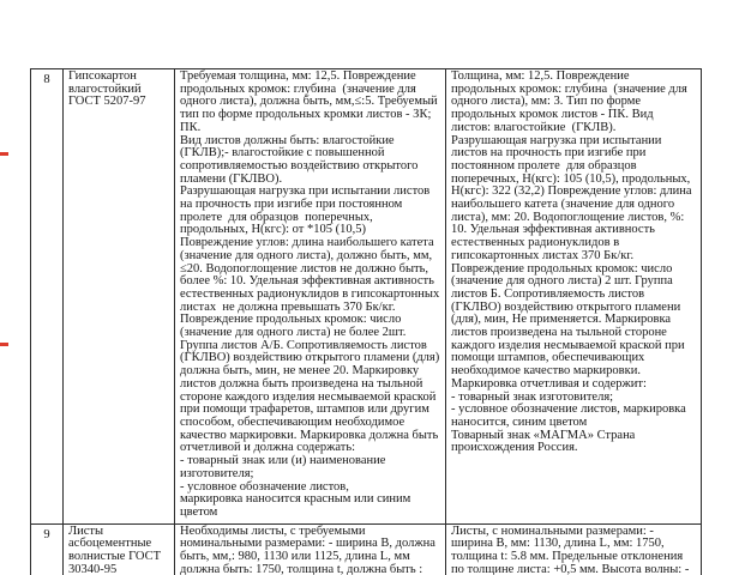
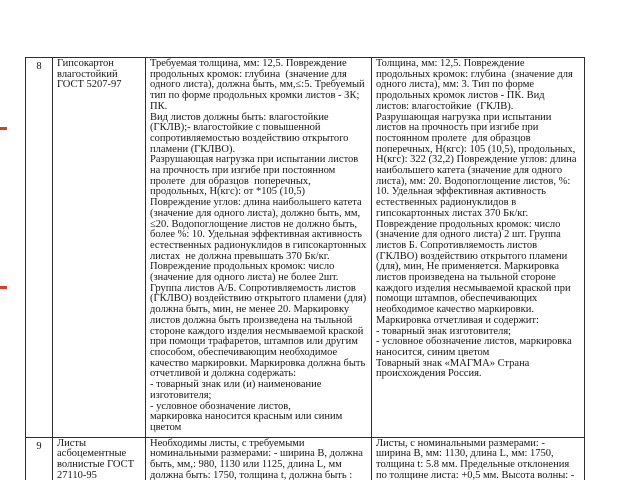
  8	Гипсокартон влагостойкий ГОСТ 5207-97	Требуемая толщина, мм: 12,5. Повреждение продольных кромок: глубина (значение для одного листа), должна быть, мм,≤:5. Требуемый тип по форме продольных кромки листов - ЗК; ПК. Вид листов должны быть: влагостойкие (ГКЛВ);- влагостойкие с повышенной сопротивляемостью воздействию открытого пламени (ГКЛВО). Разрушающая нагрузка при испытании листов на прочность при изгибе при постоянном пролете для образцов поперечных, продольных, Н(кгс): от *105 (10,5) Повреждение углов: длина наибольшего катета (значение для одного листа), должно быть, мм, ≤20. Водопоглощение листов не должно быть, более %: 10. Удельная эффективная активность естественных радионуклидов в гипсокартонных листах не должна превышать 370 Бк/кг. Повреждение продольных кромок: число (значение для одного листа) не более 2шт. Группа листов А/Б. Сопротивляемость листов (ГКЛВО) воздействию открытого пламени (для) должна быть, мин, не менее 20. Маркировку листов должна быть произведена на тыльной стороне каждого изделия несмываемой краской при помощи трафаретов, штампов или другим способом, обеспечивающим необходимое качество маркировки. Маркировка должна быть отчетливой и должна содержать: - товарный знак или (и) наименование изготовителя; - условное обозначение листов, маркировка наносится красным или синим цветом	Толщина, мм: 12,5. Повреждение продольных кромок: глубина (значение для одного листа), мм: 3. Тип по форме продольных кромок листов - ПК. Вид листов: влагостойкие (ГКЛВ). Разрушающая нагрузка при испытании листов на прочность при изгибе при постоянном пролете для образцов поперечных, Н(кгс): 105 (10,5), продольных, Н(кгс): 322 (32,2) Повреждение углов: длина наибольшего катета (значение для одного листа), мм: 20. Водопоглощение листов, %: 10. Удельная эффективная активность естественных радионуклидов в гипсокартонных листах 370 Бк/кг. Повреждение продольных кромок: число (значение для одного листа) 2 шт. Группа листов Б. Сопротивляемость листов (ГКЛВО) воздействию открытого пламени (для), мин, Не применяется. Маркировка листов произведена на тыльной стороне каждого изделия несмываемой краской при помощи штампов, обеспечивающих необходимое качество маркировки. Маркировка отчетливая и содержит: - товарный знак изготовителя; - условное обозначение листов, маркировка наносится, синим цветом Товарный знак «МАГМА» Страна происхождения Россия.
- 9	Листы асбоцементные волнистые ГОСТ 30340-95	Необходимы листы, с требуемыми номинальными размерами: - ширина В, должна быть, мм,: 980, 1130 или 1125, длина L, мм должна быть: 1750, толщина t, должна быть :	Листы, с номинальными размерами: - ширина В, мм: 1130, длина L, мм: 1750, толщина t: 5.8 мм. Предельные отклонения по толщине листа: +0,5 мм. Высота волны: -
+ 9	Листы асбоцементные волнистые ГОСТ 27110-95	Необходимы листы, с требуемыми номинальными размерами: - ширина В, должна быть, мм,: 980, 1130 или 1125, длина L, мм должна быть: 1750, толщина t, должна быть :	Листы, с номинальными размерами: - ширина В, мм: 1130, длина L, мм: 1750, толщина t: 5.8 мм. Предельные отклонения по толщине листа: +0,5 мм. Высота волны: -
